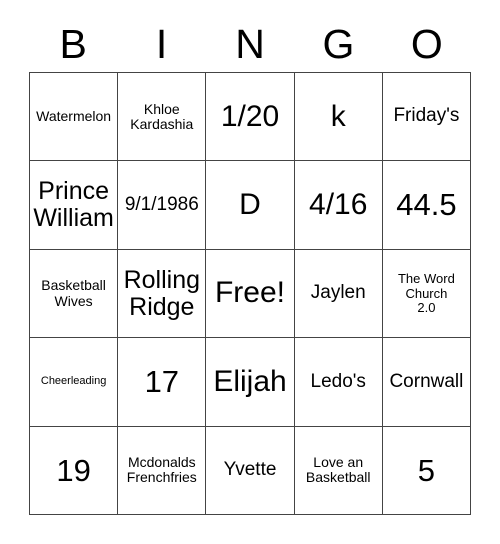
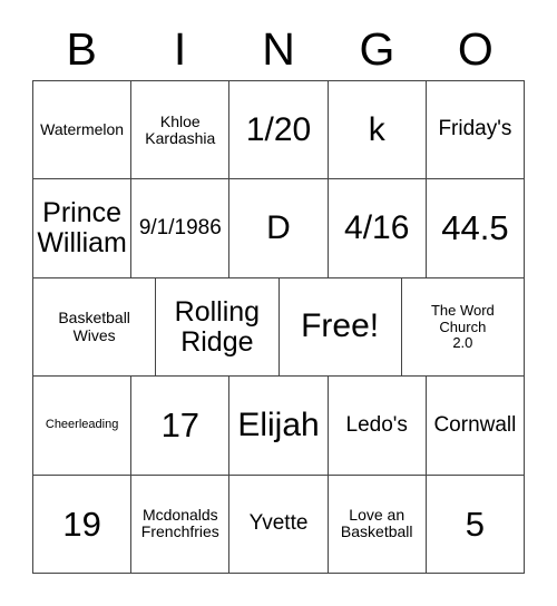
  B
  I
  N
  G
  O
  Watermelon
  Khloe
  Kardashia
  1/20
  k
  Friday's
  Prince
  William
  9/1/1986
  D
  4/16
  44.5
  Basketball
  Wives
  Rolling
  Ridge
  Free!
- Jaylen
  The Word
  Church
  2.0
  Cheerleading
  17
  Elijah
  Ledo's
  Cornwall
  19
  Mcdonalds
  Frenchfries
  Yvette
  Love an
  Basketball
  5
